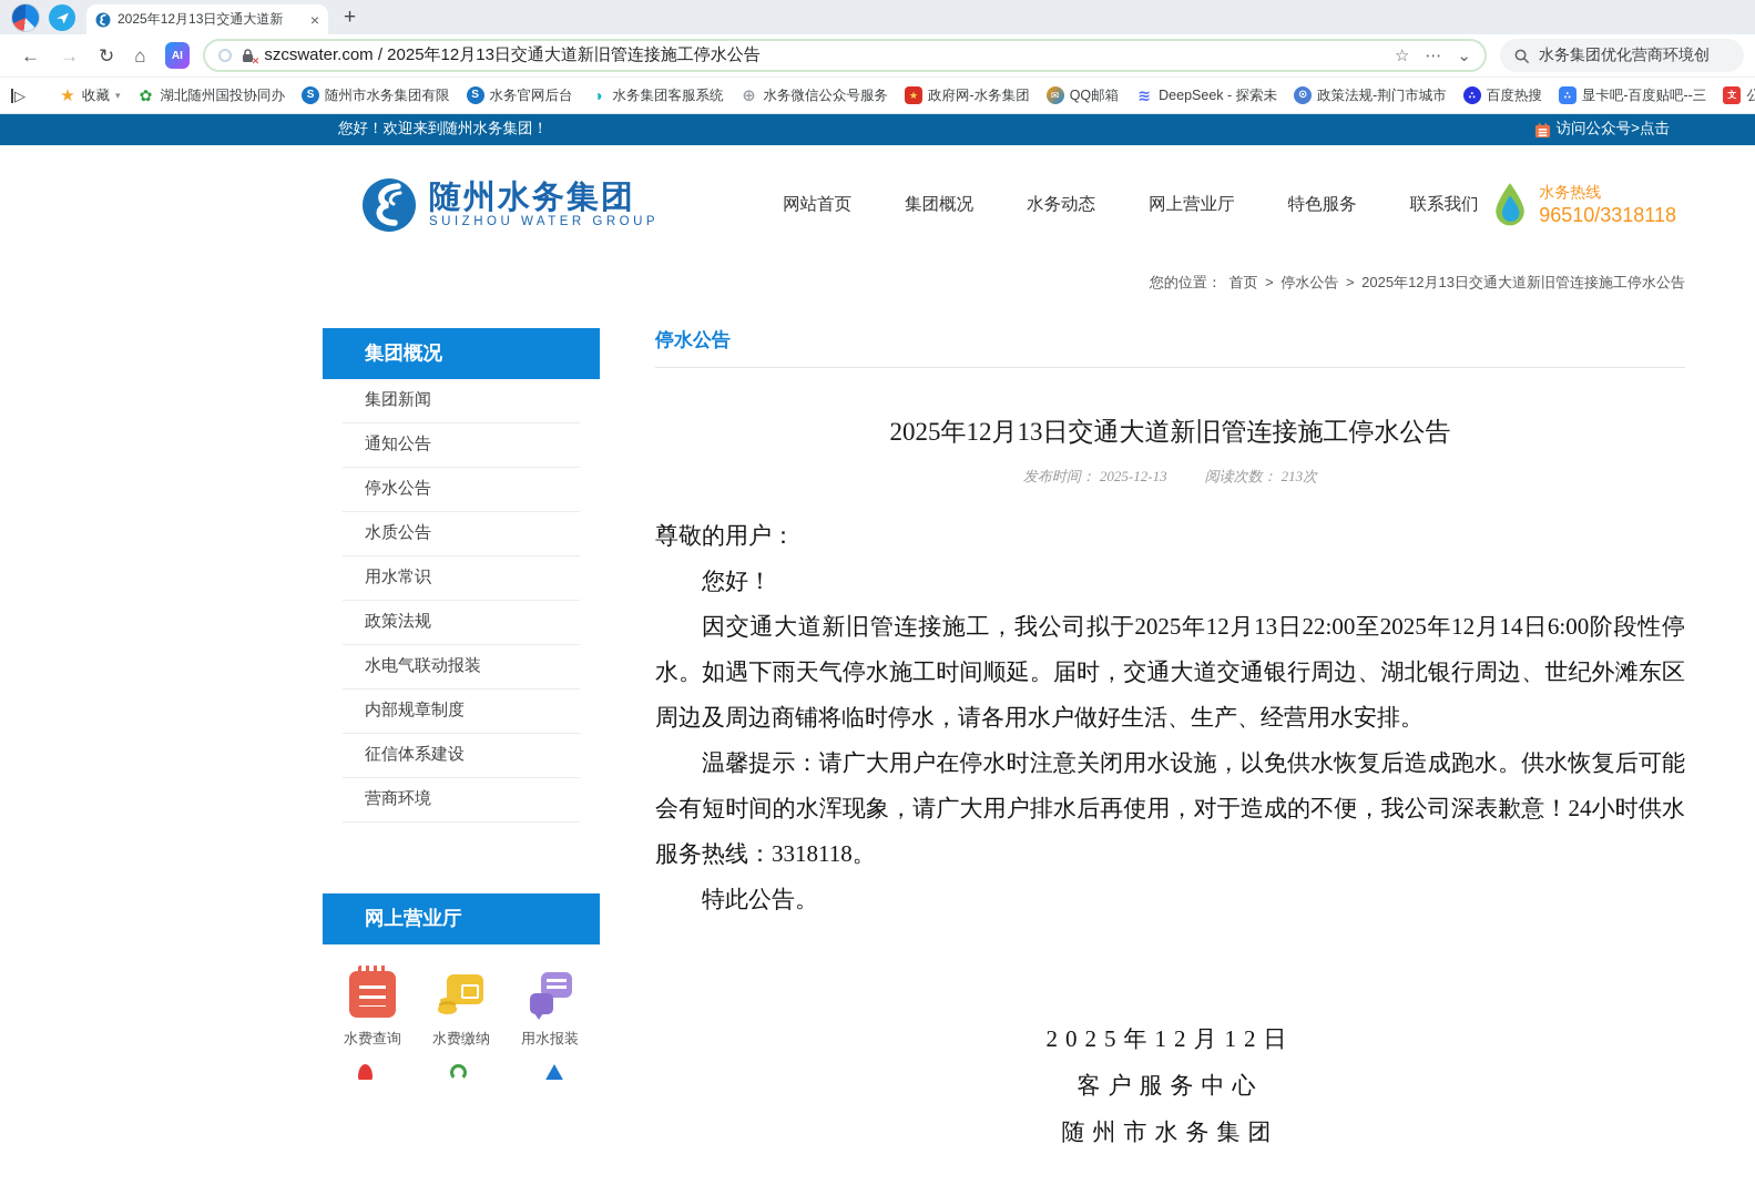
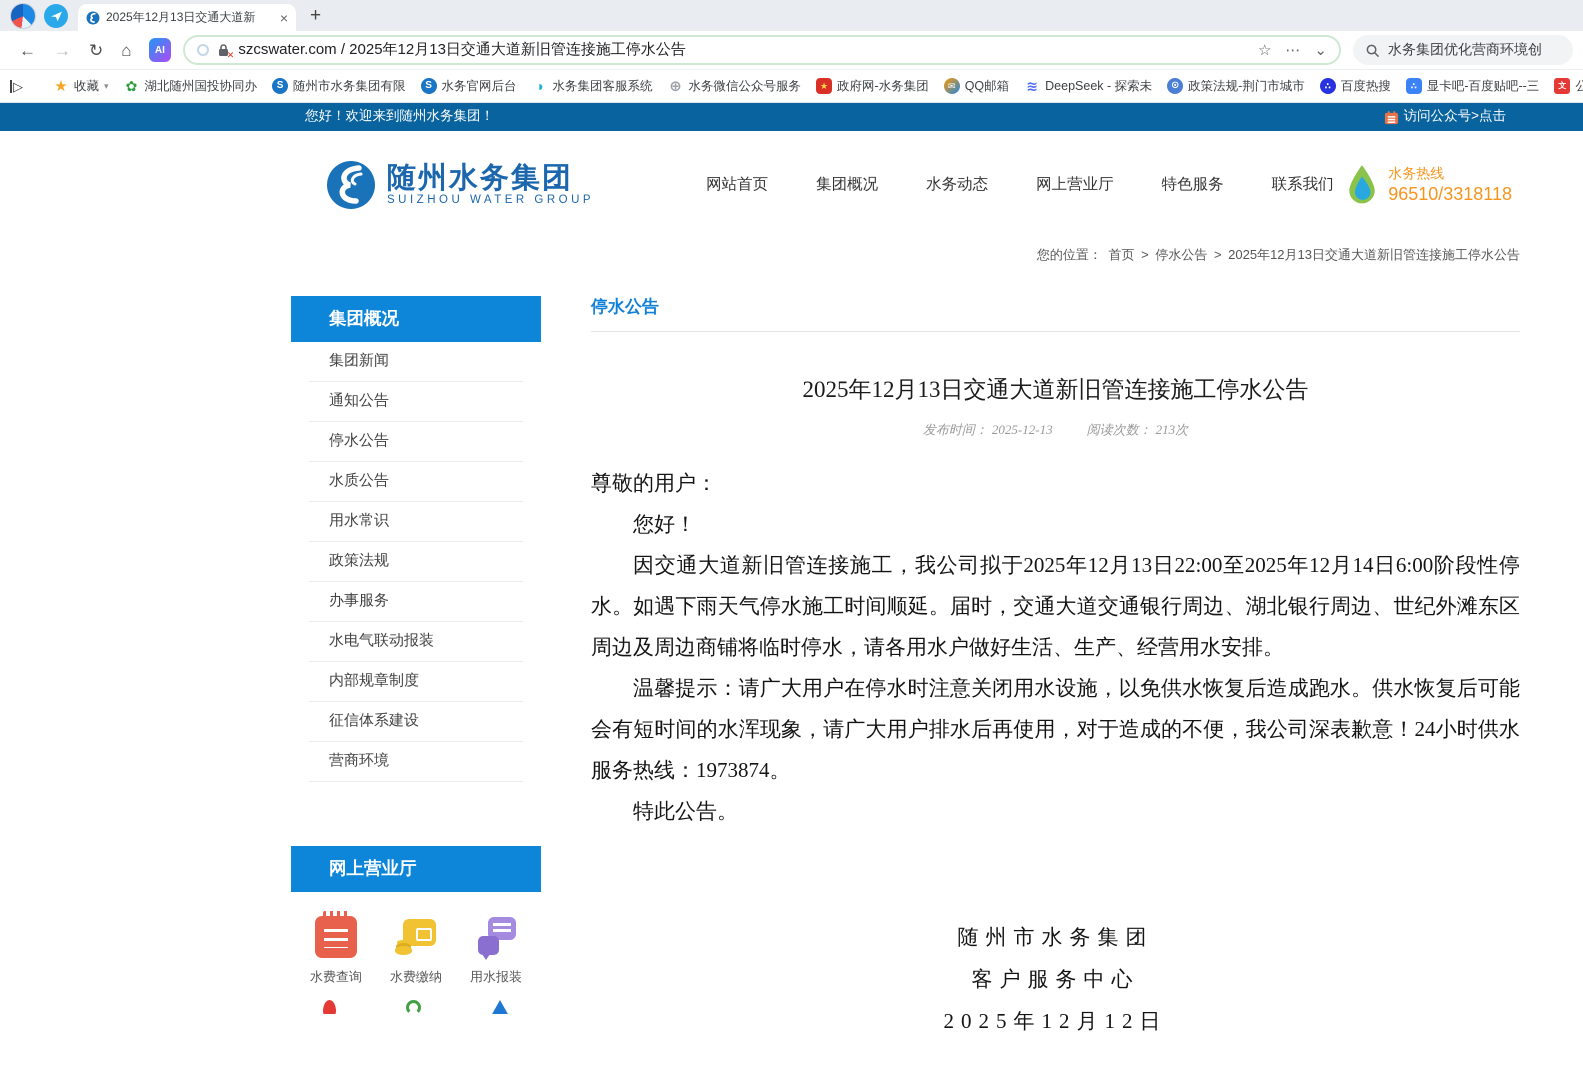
  2025年12月13日交通大道新
  ×
  +
  ←
  →
  ↻
  ⌂
  AI
  ✕
  szcswater.com / 2025年12月13日交通大道新旧管连接施工停水公告
  ☆
  ⋯
  ⌄
  水务集团优化营商环境创
  ▷
  ★
  收藏
  ▾
  ✿
  湖北随州国投协同办
  S
  随州市水务集团有限
  S
  水务官网后台
  ◑
  水务集团客服系统
  ⊕
  水务微信公众号服务
  ★
  政府网-水务集团
  ✉
  QQ邮箱
  ≋
  DeepSeek - 探索未
  ⊙
  政策法规-荆门市城市
  ∴
  百度热搜
  ∴
  显卡吧-百度贴吧--三
  文
  您好！欢迎来到随州水务集团！
  访问公众号>点击
  随州水务集团
  SUIZHOU WATER GROUP
  网站首页
  集团概况
  水务动态
  网上营业厅
  特色服务
  联系我们
  水务热线
  96510/3318118
  您的位置： 首页 > 停水公告 > 2025年12月13日交通大道新旧管连接施工停水公告
  集团概况
  集团新闻
  通知公告
  停水公告
  水质公告
  用水常识
  政策法规
+ 办事服务
  水电气联动报装
  内部规章制度
  征信体系建设
  营商环境
  网上营业厅
  水费查询
  水费缴纳
  用水报装
  停水公告
  2025年12月13日交通大道新旧管连接施工停水公告
  发布时间： 2025-12-13 阅读次数： 213次
  尊敬的用户：
  您好！
  因交通大道新旧管连接施工，我公司拟于2025年12月13日22:00至2025年12月14日6:00阶段性停水。如遇下雨天气停水施工时间顺延。届时，交通大道交通银行周边、湖北银行周边、世纪外滩东区周边及周边商铺将临时停水，请各用水户做好生活、生产、经营用水安排。
- 温馨提示：请广大用户在停水时注意关闭用水设施，以免供水恢复后造成跑水。供水恢复后可能会有短时间的水浑现象，请广大用户排水后再使用，对于造成的不便，我公司深表歉意！24小时供水服务热线：3318118。
+ 温馨提示：请广大用户在停水时注意关闭用水设施，以免供水恢复后造成跑水。供水恢复后可能会有短时间的水浑现象，请广大用户排水后再使用，对于造成的不便，我公司深表歉意！24小时供水服务热线：1973874。
  特此公告。
- 2025年12月12日
+ 随州市水务集团
  客户服务中心
- 随州市水务集团
+ 2025年12月12日
